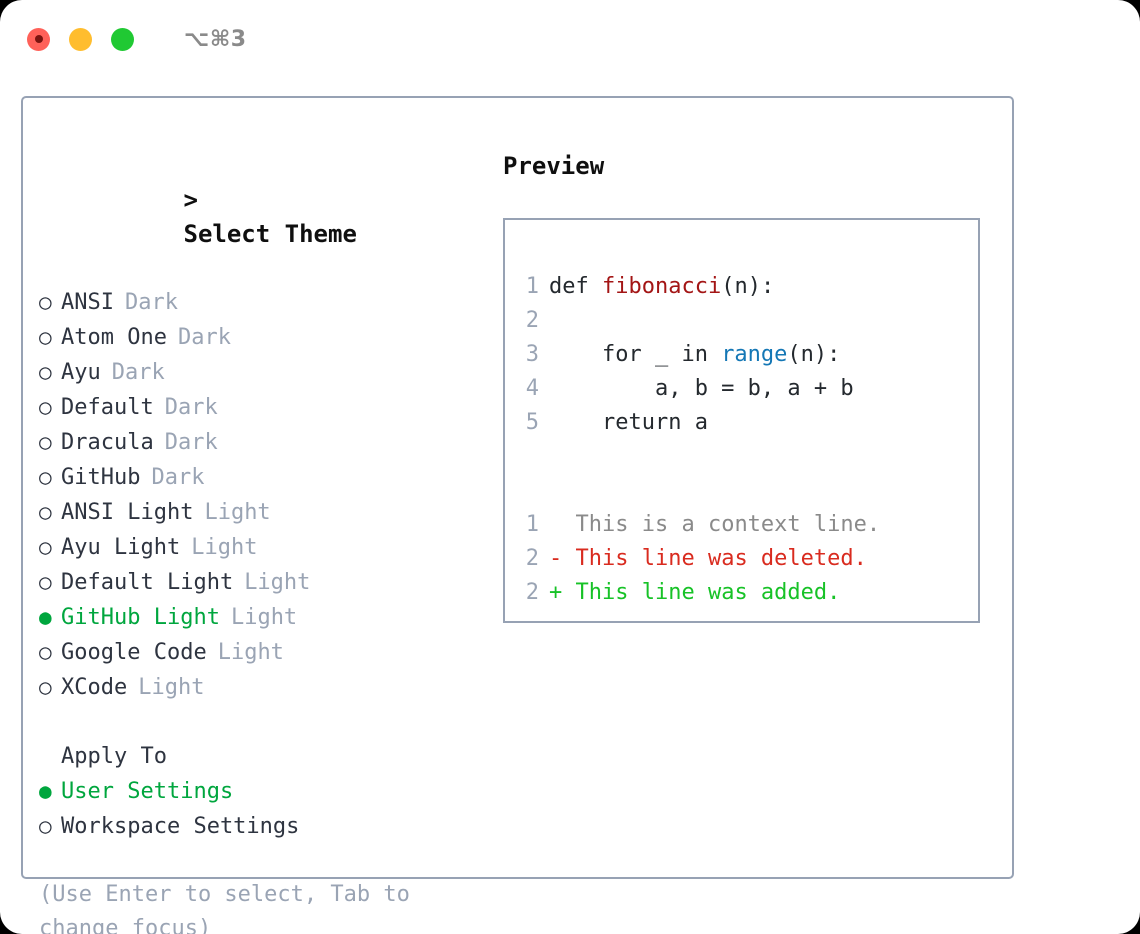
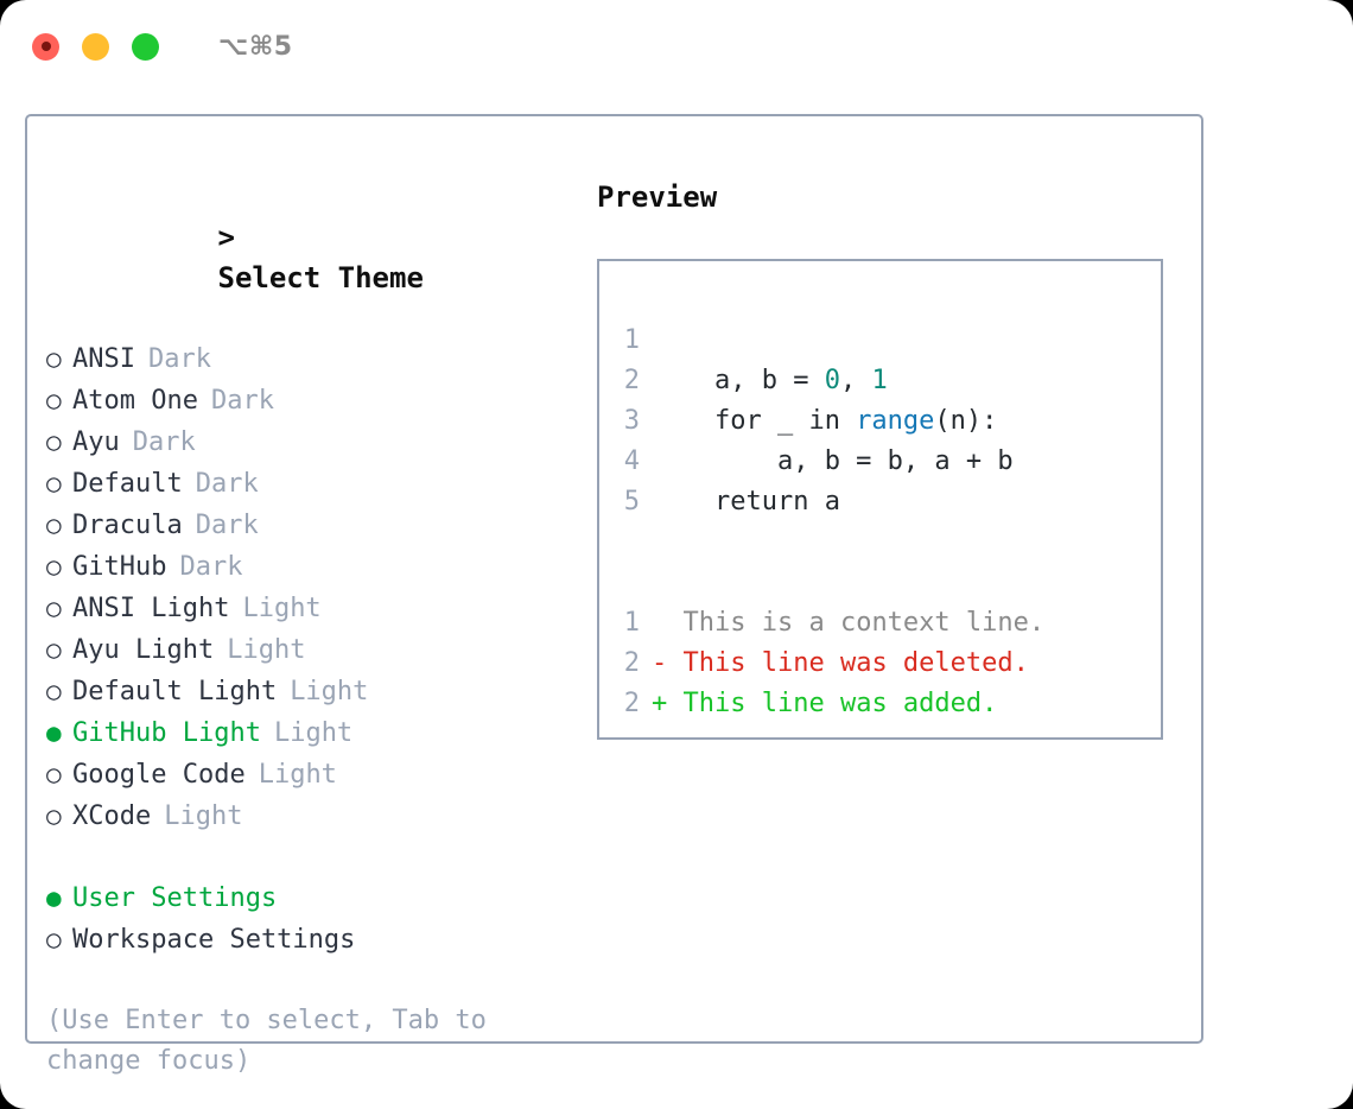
- ⌥⌘3
+ ⌥⌘5
  > Select Theme
  ○
  ANSI
  Dark
  ○
  Atom One
  Dark
  ○
  Ayu
  Dark
  ○
  Default
  Dark
  ○
  Dracula
  Dark
  ○
  GitHub
  Dark
  ○
  ANSI Light
  Light
  ○
  Ayu Light
  Light
  ○
  Default Light
  Light
  ●
  GitHub Light
  Light
  ○
  Google Code
  Light
  ○
  XCode
  Light
- Apply To
  ●
  User Settings
  ○
  Workspace Settings
  (Use Enter to select, Tab to change focus)
  Preview
  1
- def fibonacci(n):
  2
+ a, b = 0, 1
  3
  for _ in range(n):
  4
  a, b = b, a + b
  5
  return a
  1
  This is a context line.
  2
  -
  This line was deleted.
  2
  +
  This line was added.
